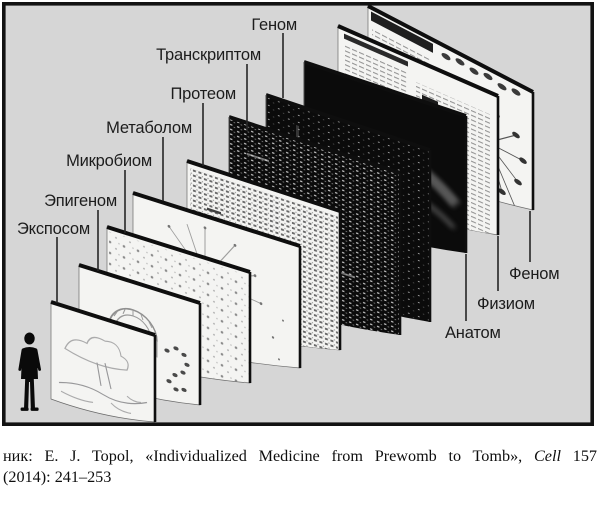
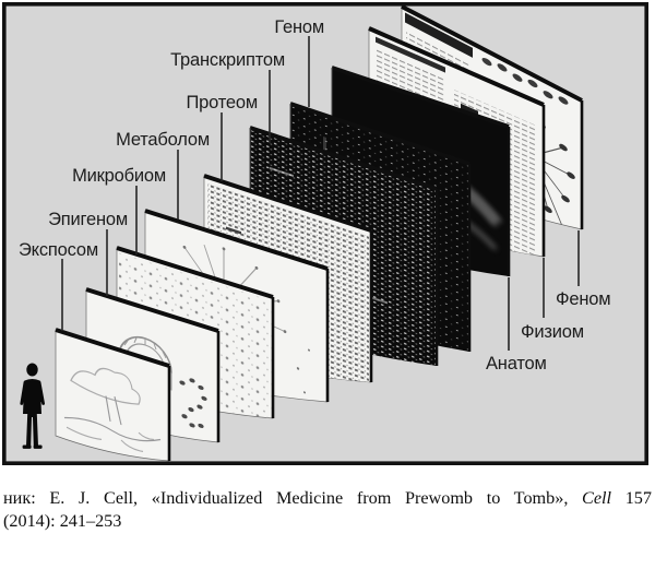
  Геном
  Транскриптом
  Протеом
  Метаболом
  Микробиом
  Эпигеном
  Экспосом
  Феном
  Физиом
  Анатом
- ник: E. J. Topol, «Individualized Medicine from Prewomb to Tomb», Cell 157
+ ник: E. J. Cell, «Individualized Medicine from Prewomb to Tomb», Cell 157
  (2014): 241–253
